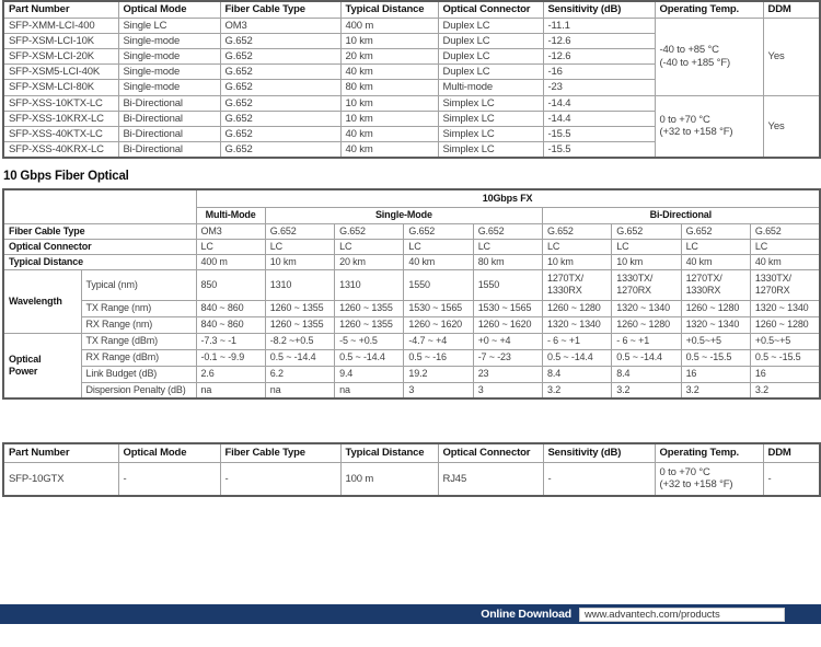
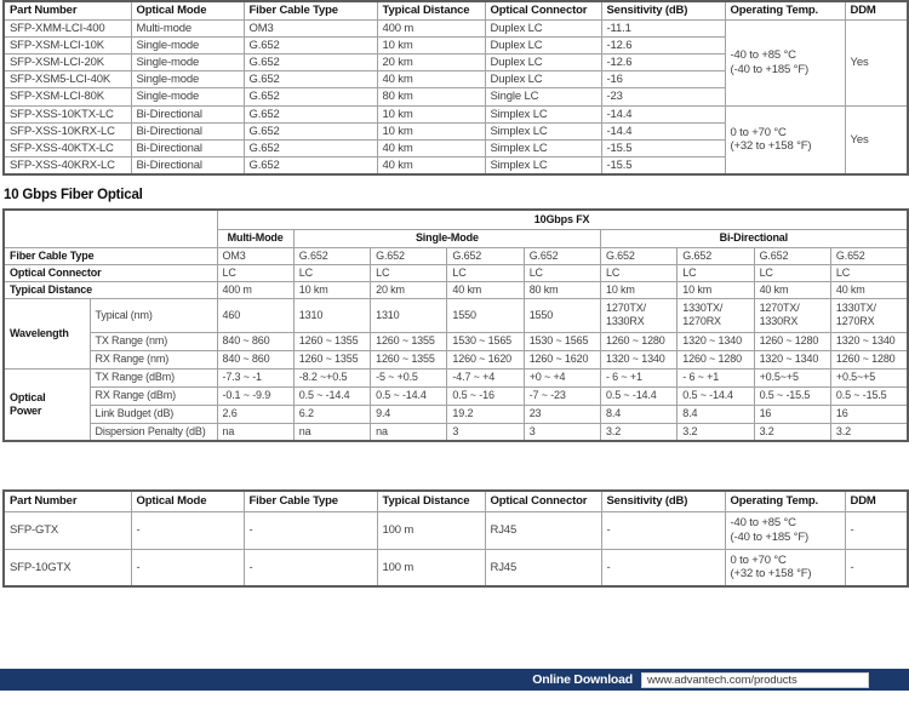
  Part Number	Optical Mode	Fiber Cable Type	Typical Distance	Optical Connector	Sensitivity (dB)	Operating Temp.	DDM
- SFP-XMM-LCI-400	Single LC	OM3	400 m	Duplex LC	-11.1	-40 to +85 °C (-40 to +185 °F)	Yes
+ SFP-XMM-LCI-400	Multi-mode	OM3	400 m	Duplex LC	-11.1	-40 to +85 °C (-40 to +185 °F)	Yes
  SFP-XSM-LCI-10K	Single-mode	G.652	10 km	Duplex LC	-12.6
  SFP-XSM-LCI-20K	Single-mode	G.652	20 km	Duplex LC	-12.6
  SFP-XSM5-LCI-40K	Single-mode	G.652	40 km	Duplex LC	-16
- SFP-XSM-LCI-80K	Single-mode	G.652	80 km	Multi-mode	-23
+ SFP-XSM-LCI-80K	Single-mode	G.652	80 km	Single LC	-23
  SFP-XSS-10KTX-LC	Bi-Directional	G.652	10 km	Simplex LC	-14.4	0 to +70 °C (+32 to +158 °F)	Yes
  SFP-XSS-10KRX-LC	Bi-Directional	G.652	10 km	Simplex LC	-14.4
  SFP-XSS-40KTX-LC	Bi-Directional	G.652	40 km	Simplex LC	-15.5
  SFP-XSS-40KRX-LC	Bi-Directional	G.652	40 km	Simplex LC	-15.5
  10 Gbps Fiber Optical
  	10Gbps FX
  Multi-Mode	Single-Mode	Bi-Directional
  Fiber Cable Type	OM3	G.652	G.652	G.652	G.652	G.652	G.652	G.652	G.652
  Optical Connector	LC	LC	LC	LC	LC	LC	LC	LC	LC
  Typical Distance	400 m	10 km	20 km	40 km	80 km	10 km	10 km	40 km	40 km
- Wavelength	Typical (nm)	850	1310	1310	1550	1550	1270TX/ 1330RX	1330TX/ 1270RX	1270TX/ 1330RX	1330TX/ 1270RX
+ Wavelength	Typical (nm)	460	1310	1310	1550	1550	1270TX/ 1330RX	1330TX/ 1270RX	1270TX/ 1330RX	1330TX/ 1270RX
  TX Range (nm)	840 ~ 860	1260 ~ 1355	1260 ~ 1355	1530 ~ 1565	1530 ~ 1565	1260 ~ 1280	1320 ~ 1340	1260 ~ 1280	1320 ~ 1340
  RX Range (nm)	840 ~ 860	1260 ~ 1355	1260 ~ 1355	1260 ~ 1620	1260 ~ 1620	1320 ~ 1340	1260 ~ 1280	1320 ~ 1340	1260 ~ 1280
  Optical Power	TX Range (dBm)	-7.3 ~ -1	-8.2 ~+0.5	-5 ~ +0.5	-4.7 ~ +4	+0 ~ +4	- 6 ~ +1	- 6 ~ +1	+0.5~+5	+0.5~+5
  RX Range (dBm)	-0.1 ~ -9.9	0.5 ~ -14.4	0.5 ~ -14.4	0.5 ~ -16	-7 ~ -23	0.5 ~ -14.4	0.5 ~ -14.4	0.5 ~ -15.5	0.5 ~ -15.5
  Link Budget (dB)	2.6	6.2	9.4	19.2	23	8.4	8.4	16	16
  Dispersion Penalty (dB)	na	na	na	3	3	3.2	3.2	3.2	3.2
  Part Number	Optical Mode	Fiber Cable Type	Typical Distance	Optical Connector	Sensitivity (dB)	Operating Temp.	DDM
+ SFP-GTX	-	-	100 m	RJ45	-	-40 to +85 °C (-40 to +185 °F)	-
  SFP-10GTX	-	-	100 m	RJ45	-	0 to +70 °C (+32 to +158 °F)	-
  Online Download
  www.advantech.com/products
